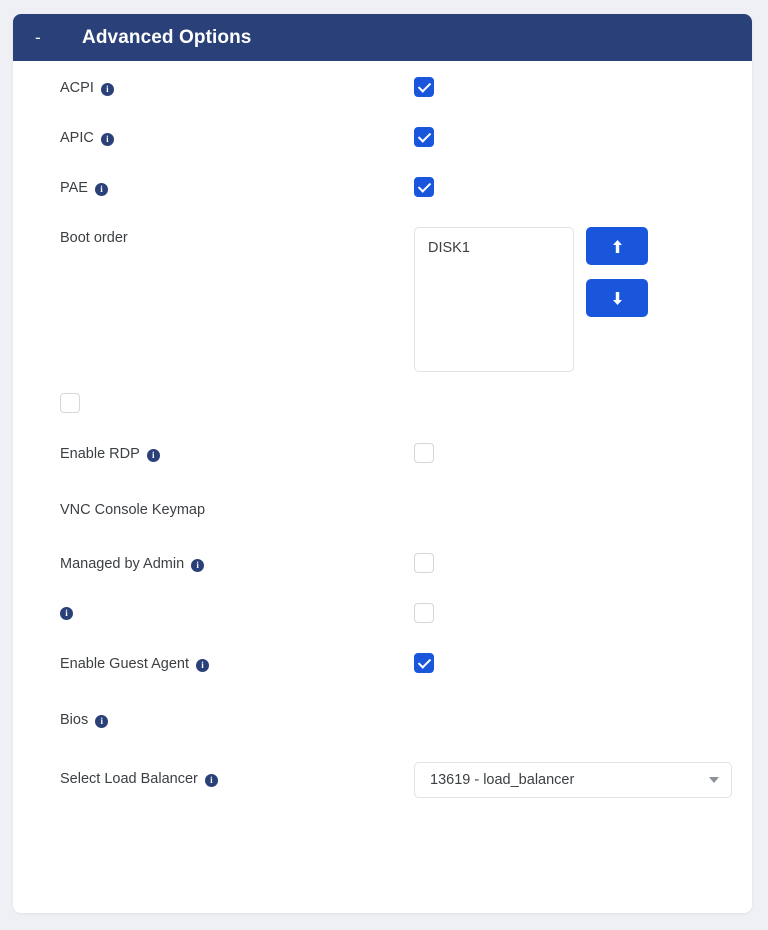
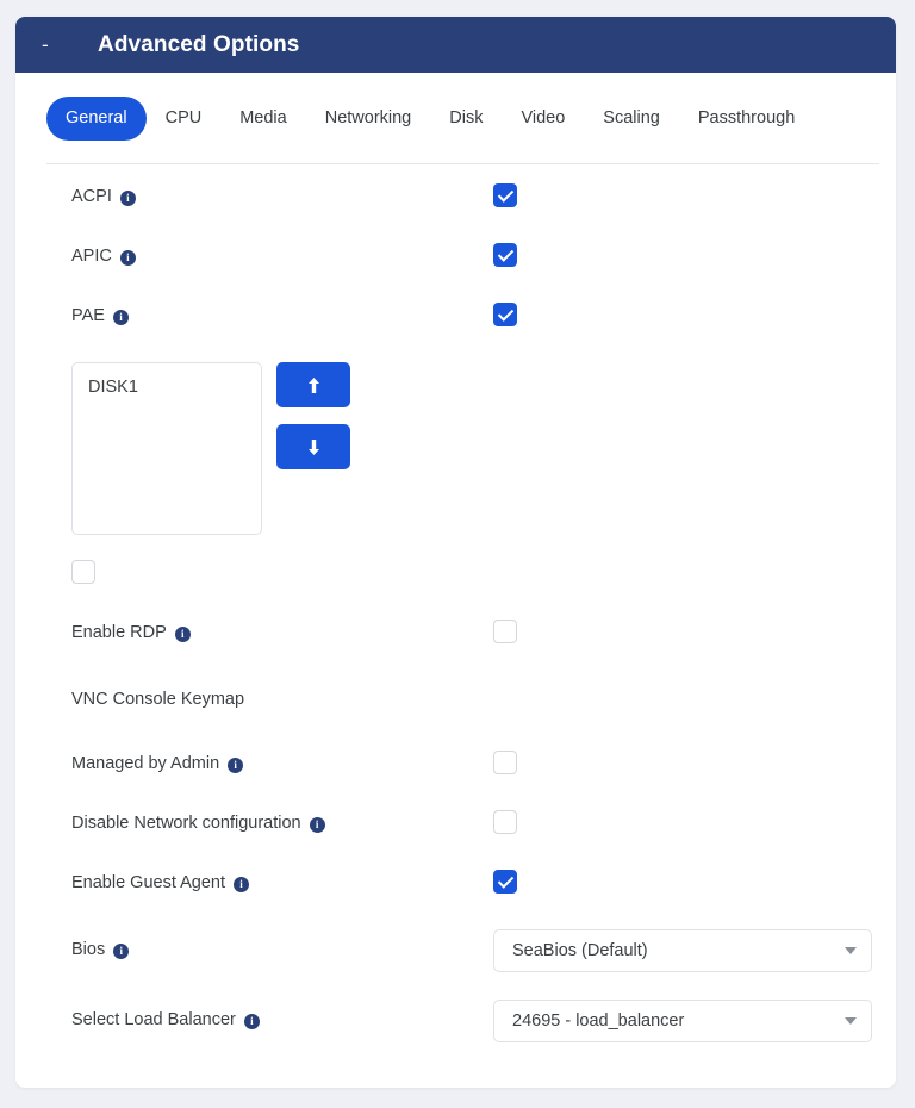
  -
  Advanced Options
+ General
+ CPU
+ Media
+ Networking
+ Disk
+ Video
+ Scaling
+ Passthrough
  ACPI
  i
  APIC
  i
  PAE
  i
- Boot order
  DISK1
  Enable RDP
  i
  VNC Console Keymap
  Managed by Admin
  i
+ Disable Network configuration
  i
  Enable Guest Agent
  i
  Bios
  i
+ SeaBios (Default)
  Select Load Balancer
  i
- 13619 - load_balancer
+ 24695 - load_balancer
